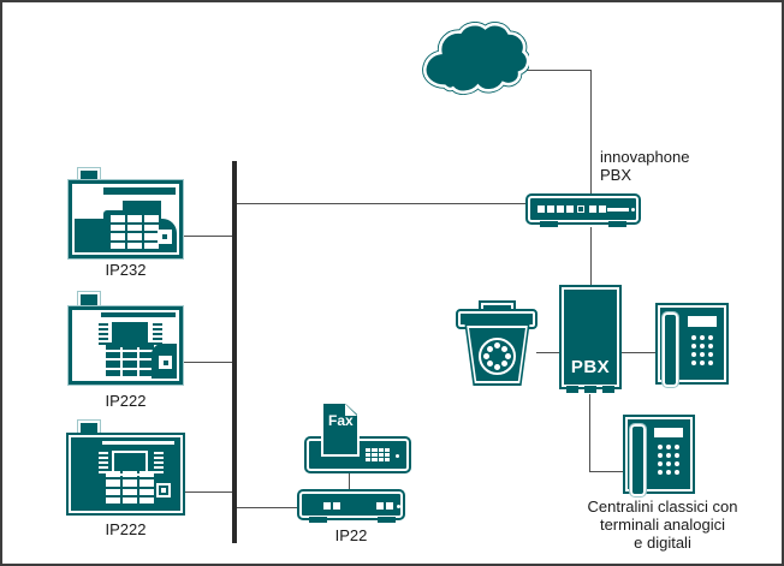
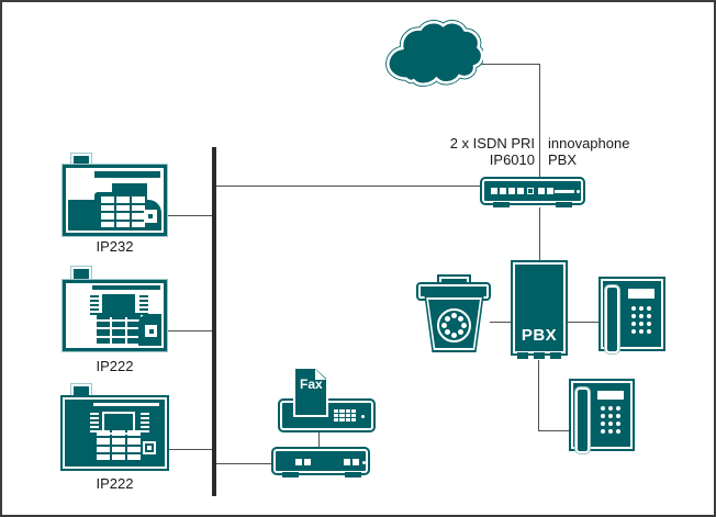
  Fax
  PBX
+ 2 x ISDN PRI
+ IP6010
  innovaphone
  PBX
  IP232
  IP222
  IP222
- IP22
- Centralini classici con
- terminali analogici
- e digitali
